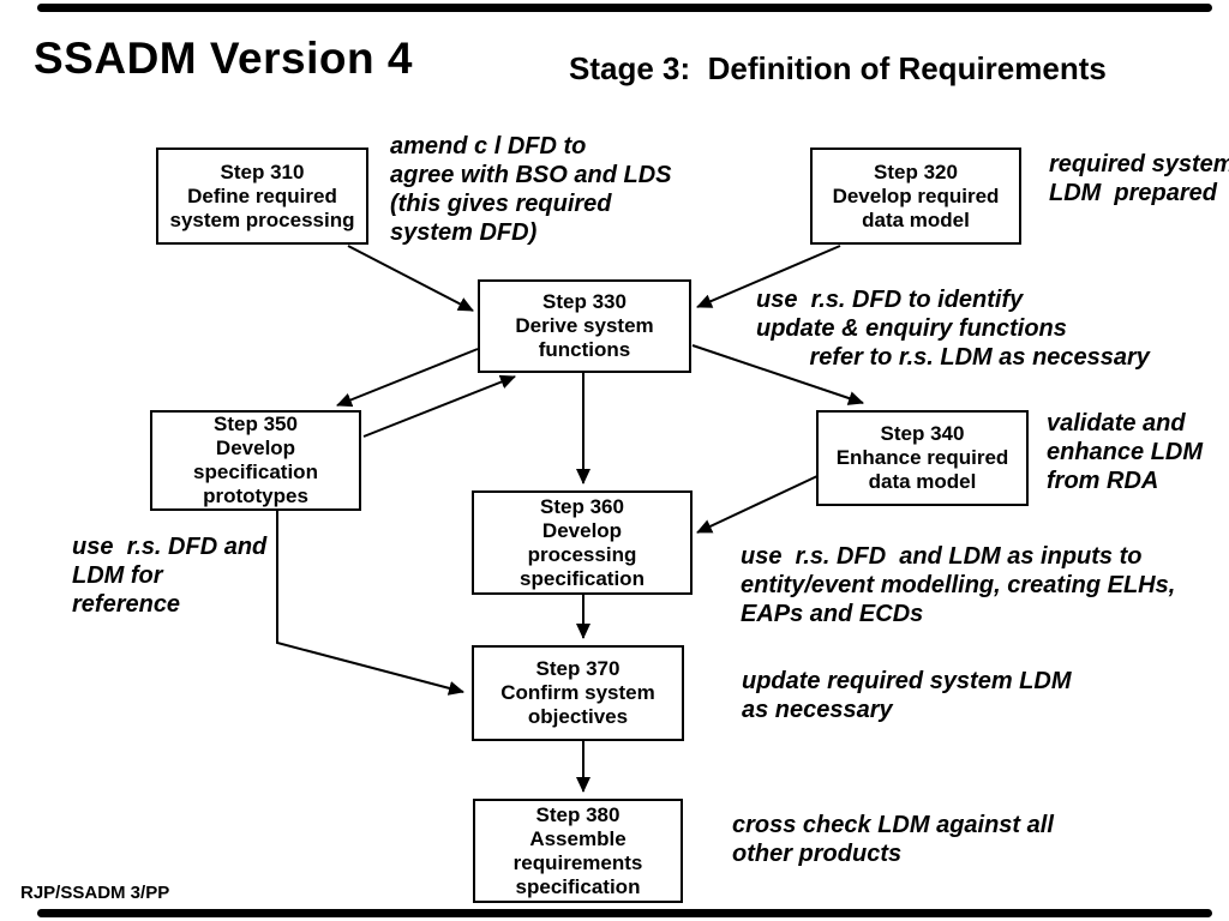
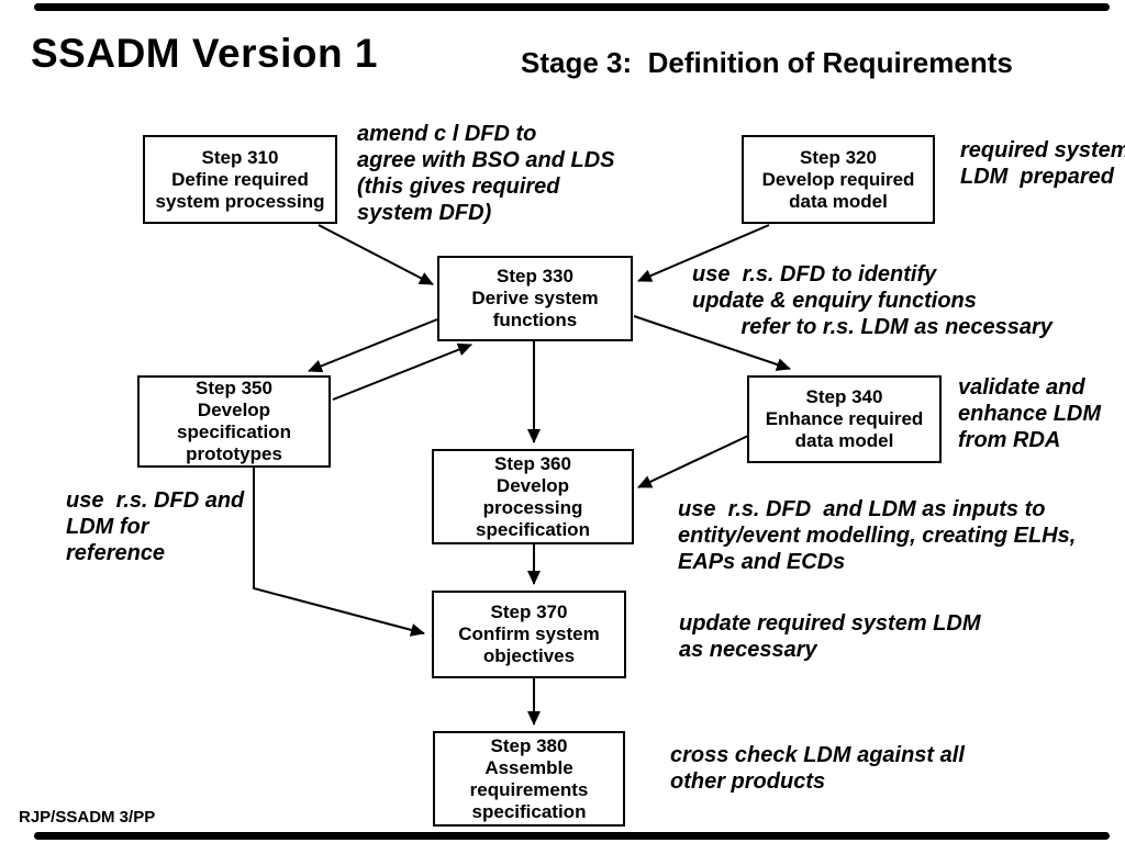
- SSADM Version 4
+ SSADM Version 1
  Stage 3: Definition of Requirements
  RJP/SSADM 3/PP
  Step 310
  Define required
  system processing
  Step 320
  Develop required
  data model
  Step 330
  Derive system
  functions
  Step 340
  Enhance required
  data model
  Step 350
  Develop
  specification
  prototypes
  Step 360
  Develop
  processing
  specification
  Step 370
  Confirm system
  objectives
  Step 380
  Assemble
  requirements
  specification
  amend c l DFD to
  agree with BSO and LDS
  (this gives required
  system DFD)
  required system
  LDM prepared
  use r.s. DFD to identify
  update & enquiry functions
  refer to r.s. LDM as necessary
  validate and
  enhance LDM
  from RDA
  use r.s. DFD and
  LDM for
  reference
  use r.s. DFD and LDM as inputs to
  entity/event modelling, creating ELHs,
  EAPs and ECDs
  update required system LDM
  as necessary
  cross check LDM against all
  other products
